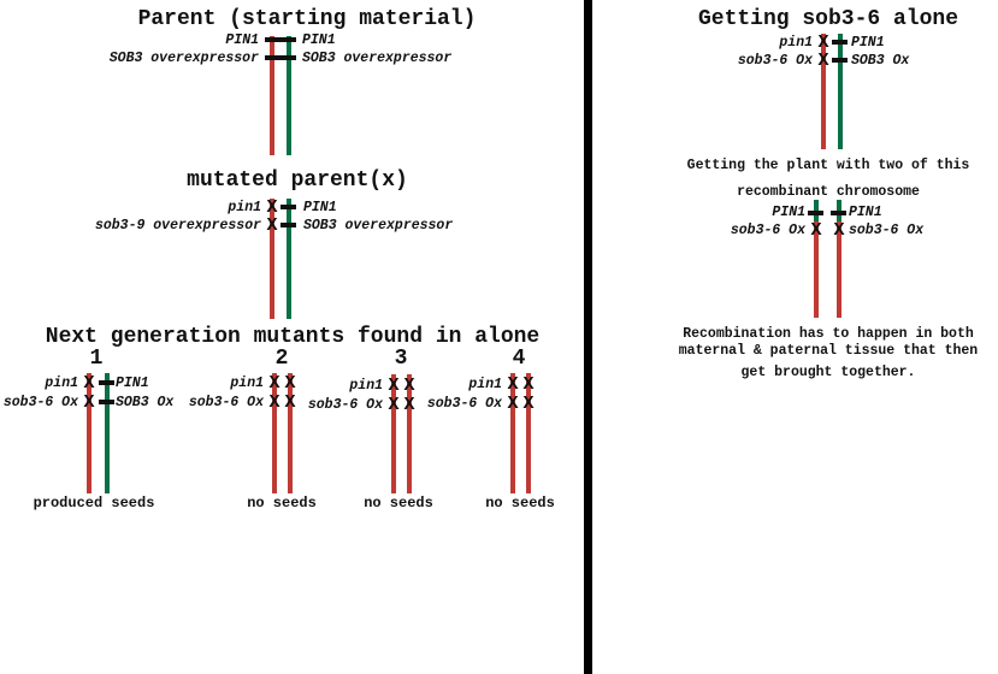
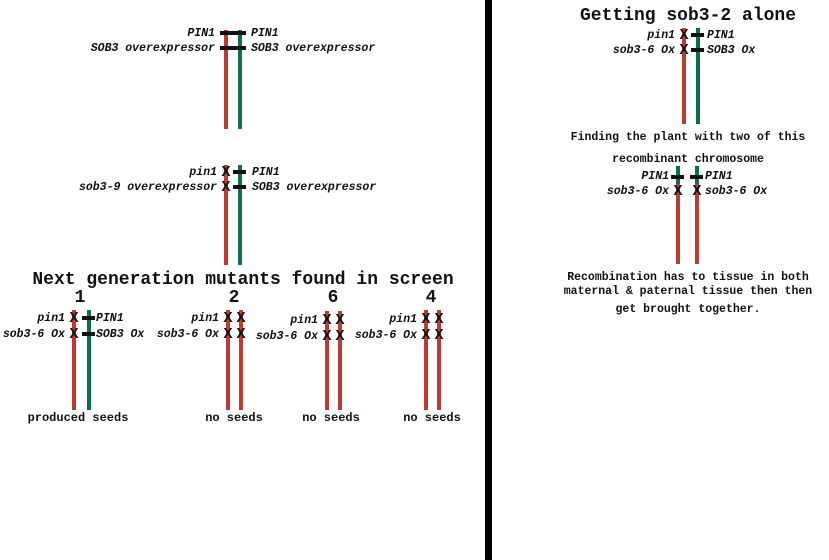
- Parent (starting material)
  PIN1
  PIN1
  SOB3 overexpressor
  SOB3 overexpressor
- mutated parent(x)
  X
  X
  pin1
  PIN1
  sob3-9 overexpressor
  SOB3 overexpressor
- Next generation mutants found in alone
+ Next generation mutants found in screen
  1
  X
  X
  pin1
  PIN1
  sob3-6 Ox
  SOB3 Ox
  produced seeds
  2
  X
  X
  X
  X
  pin1
  sob3-6 Ox
  no seeds
- 3
+ 6
  X
  X
  X
  X
  pin1
  sob3-6 Ox
  no seeds
  4
  X
  X
  X
  X
  pin1
  sob3-6 Ox
  no seeds
- Getting sob3-6 alone
+ Getting sob3-2 alone
  X
  X
  pin1
  PIN1
  sob3-6 Ox
  SOB3 Ox
- Getting the plant with two of this
+ Finding the plant with two of this
  recombinant chromosome
  X
  X
  PIN1
  PIN1
  sob3-6 Ox
  sob3-6 Ox
- Recombination has to happen in both
+ Recombination has to tissue in both
- maternal & paternal tissue that then
+ maternal & paternal tissue then then
  get brought together.
